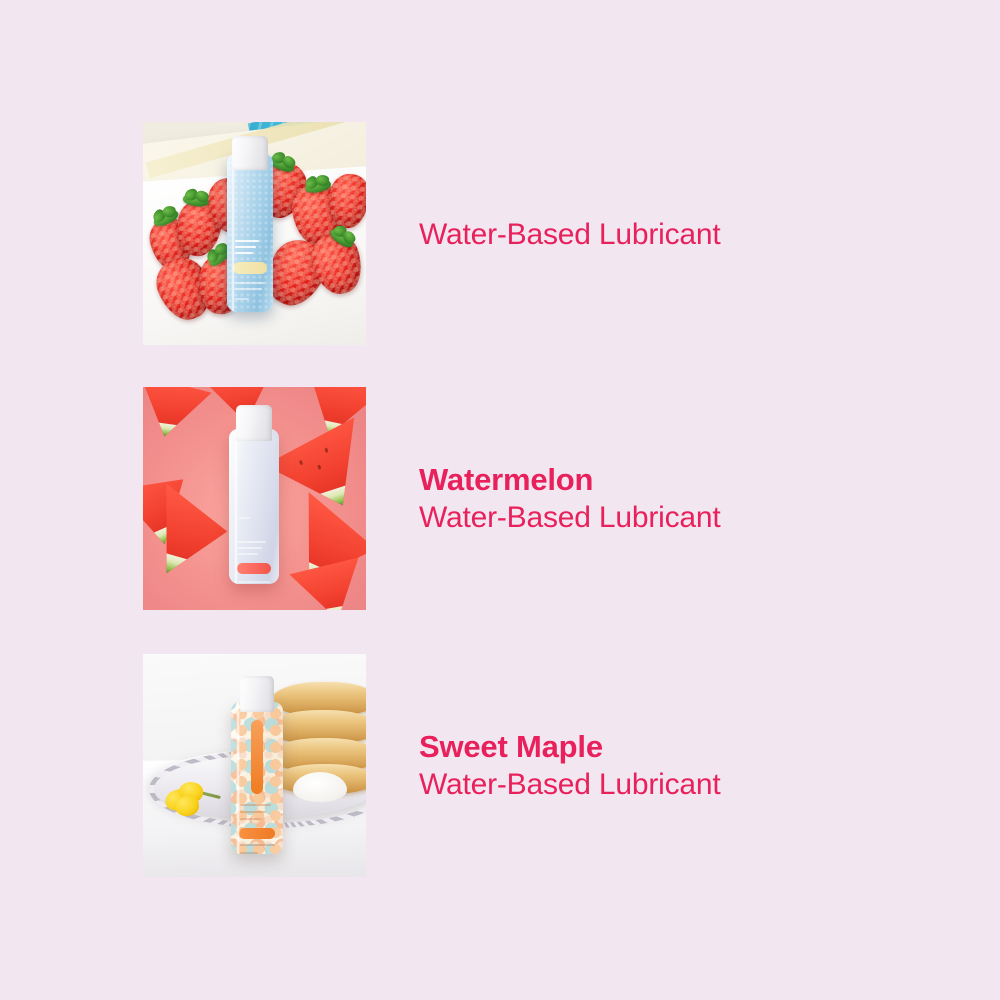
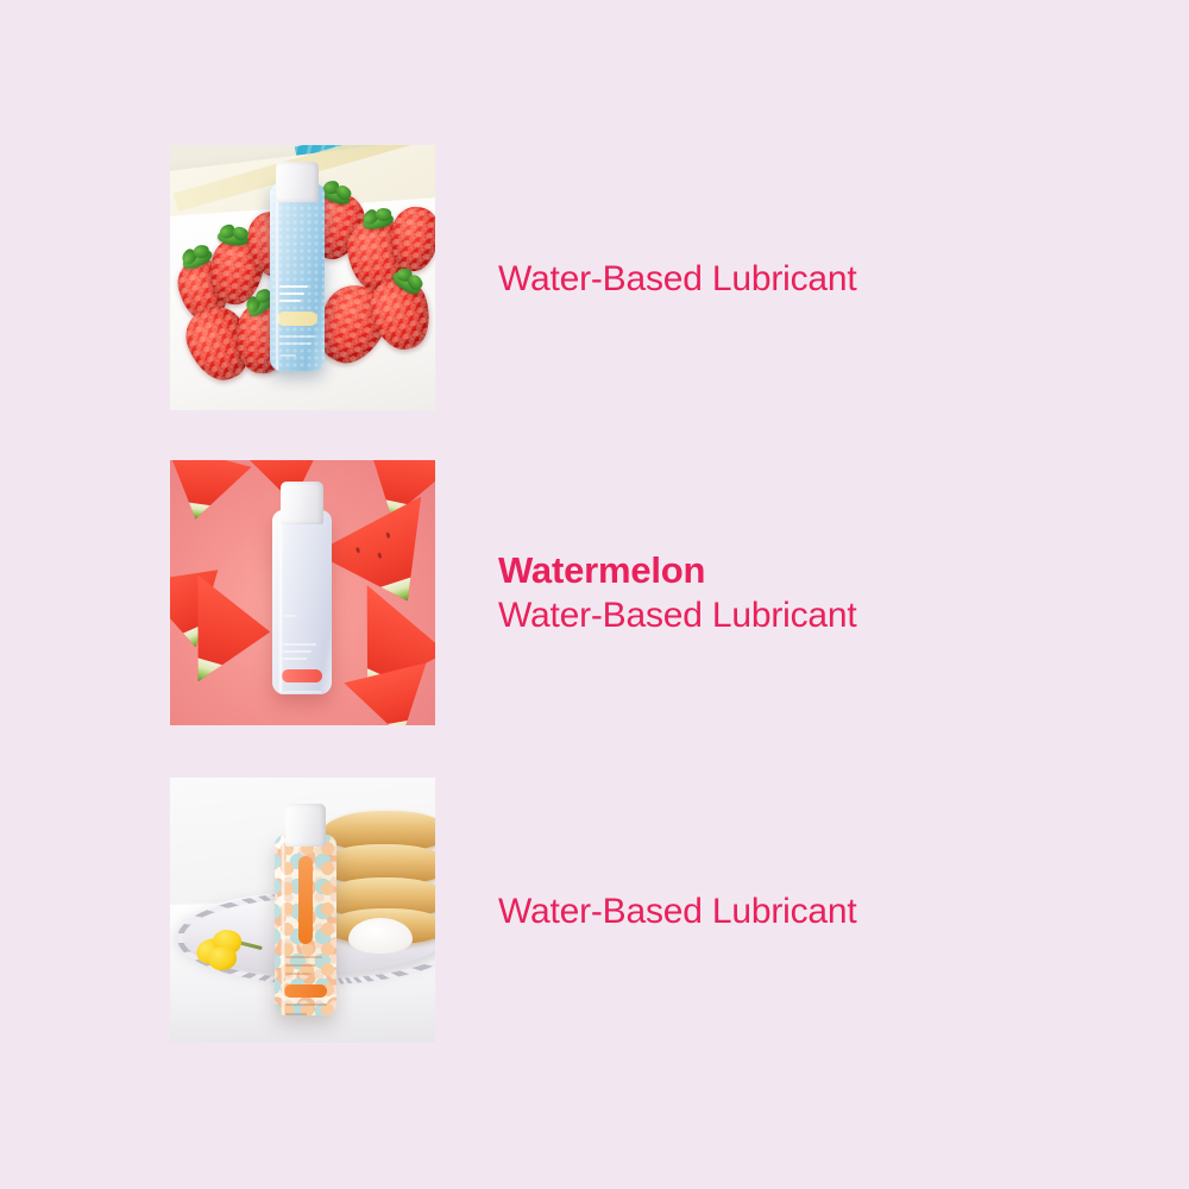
  Water-Based Lubricant
  Watermelon
  Water-Based Lubricant
- Sweet Maple
  Water-Based Lubricant
